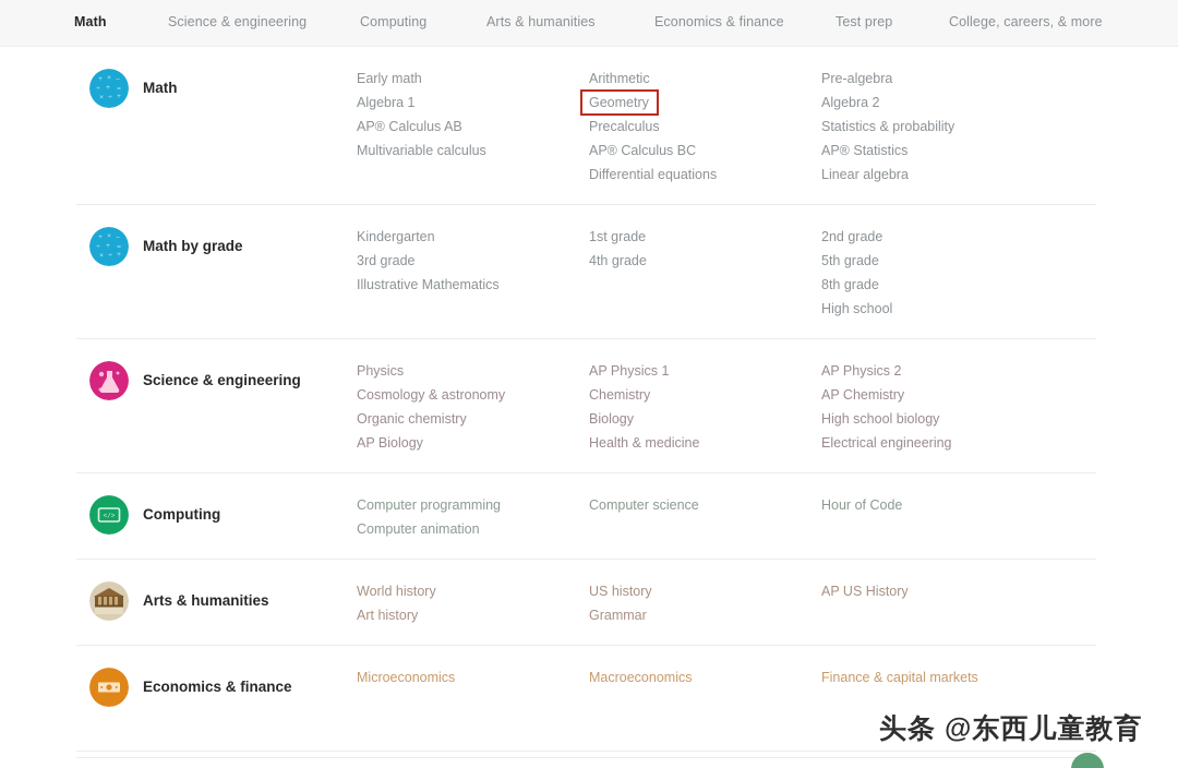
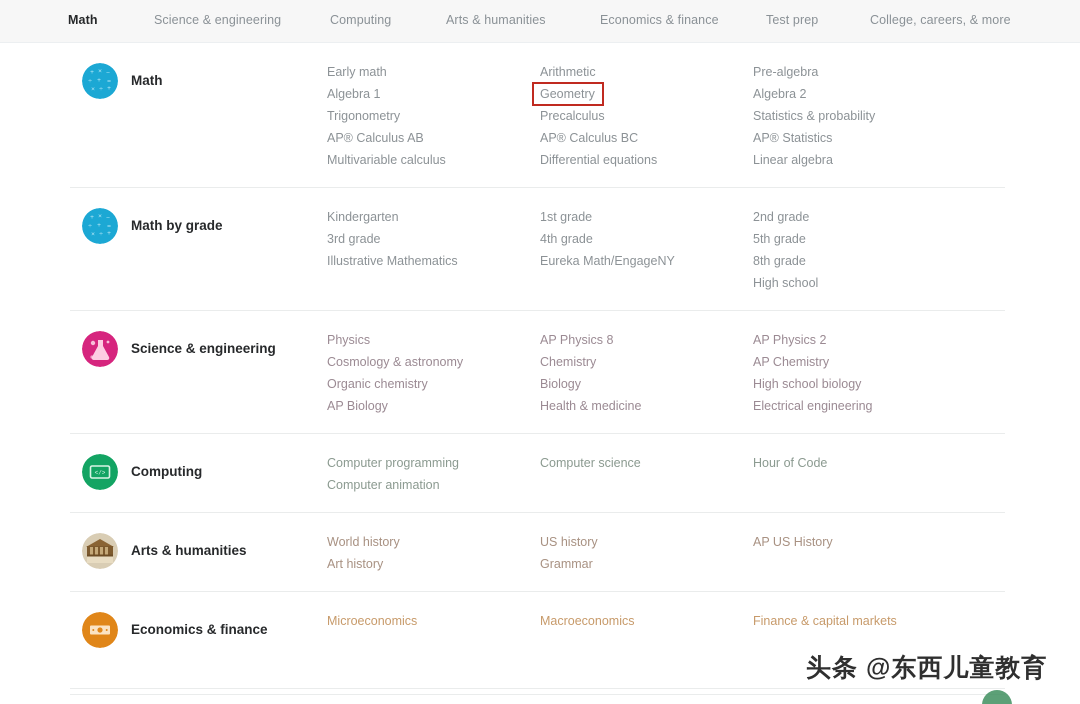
  Math
  Science & engineering
  Computing
  Arts & humanities
  Economics & finance
  Test prep
  College, careers, & more
  Math
  Early math
  Algebra 1
+ Trigonometry
  AP® Calculus AB
  Multivariable calculus
  Arithmetic
  Geometry
  Precalculus
  AP® Calculus BC
  Differential equations
  Pre-algebra
  Algebra 2
  Statistics & probability
  AP® Statistics
  Linear algebra
  Math by grade
  Kindergarten
  3rd grade
  Illustrative Mathematics
  1st grade
  4th grade
+ Eureka Math/EngageNY
  2nd grade
  5th grade
  8th grade
  High school
  Science & engineering
  Physics
  Cosmology & astronomy
  Organic chemistry
  AP Biology
- AP Physics 1
+ AP Physics 8
  Chemistry
  Biology
  Health & medicine
  AP Physics 2
  AP Chemistry
  High school biology
  Electrical engineering
  Computing
  Computer programming
  Computer animation
  Computer science
  Hour of Code
  Arts & humanities
  World history
  Art history
  US history
  Grammar
  AP US History
  Economics & finance
  Microeconomics
  Macroeconomics
  Finance & capital markets
  头条 @东西儿童教育
